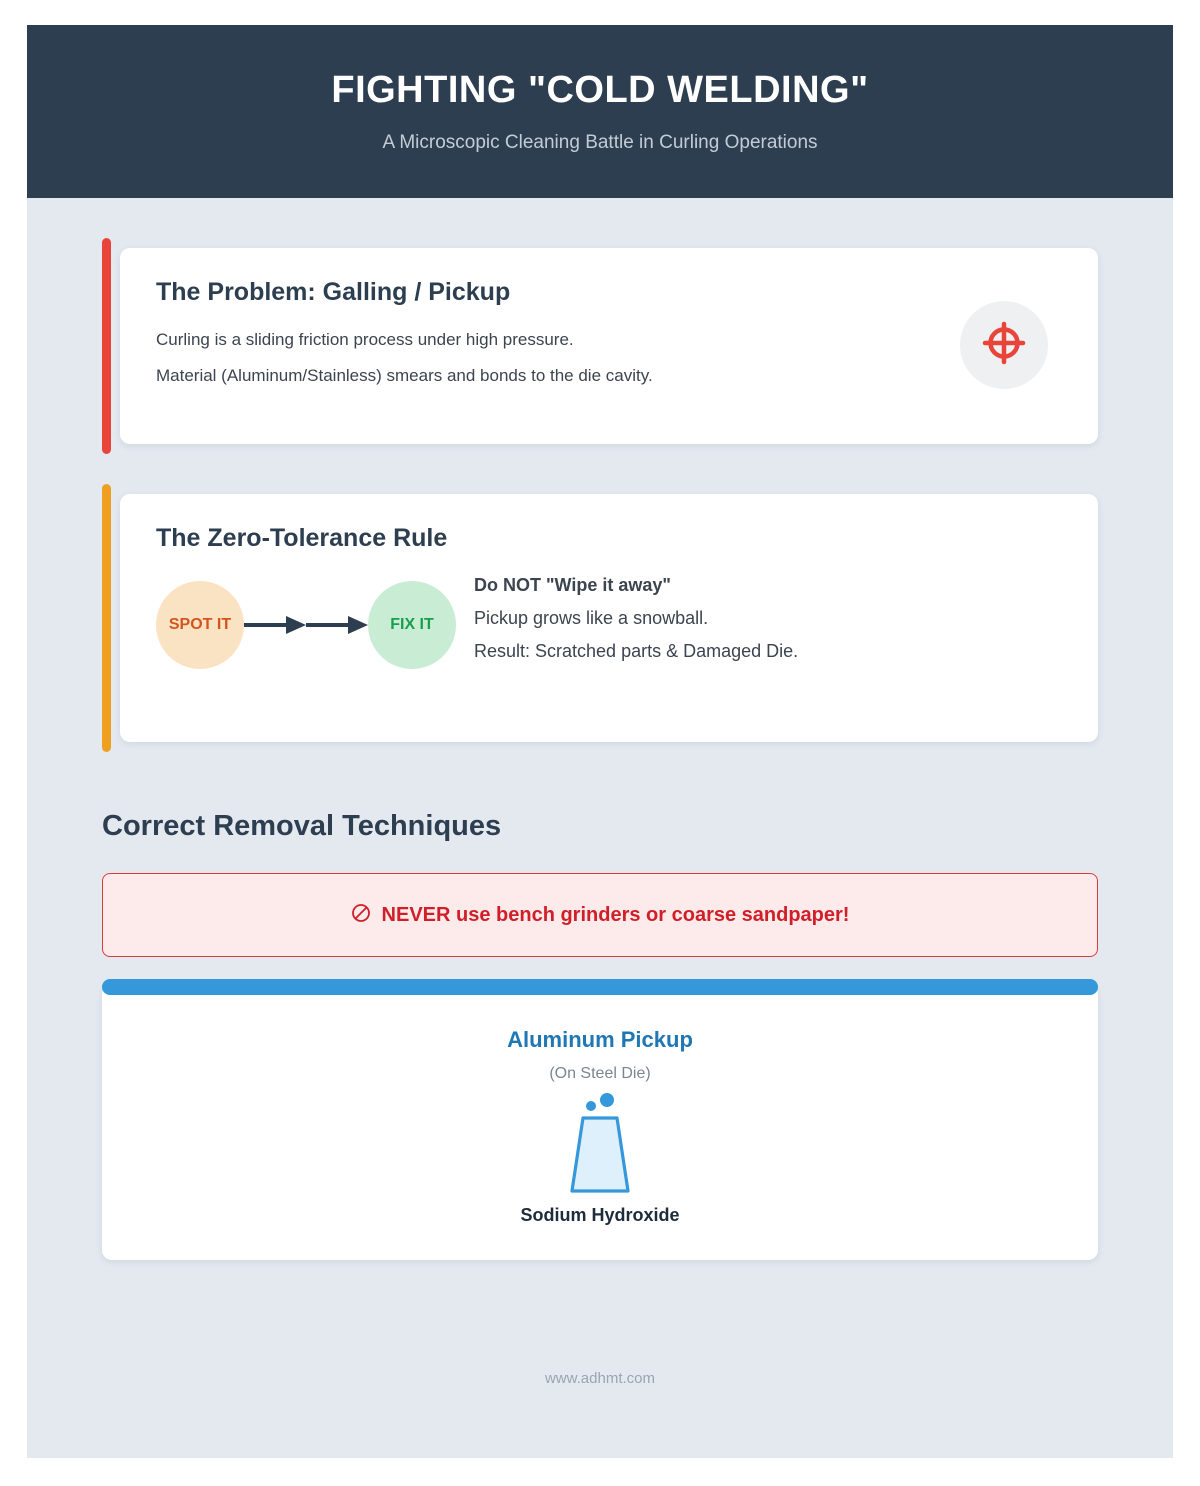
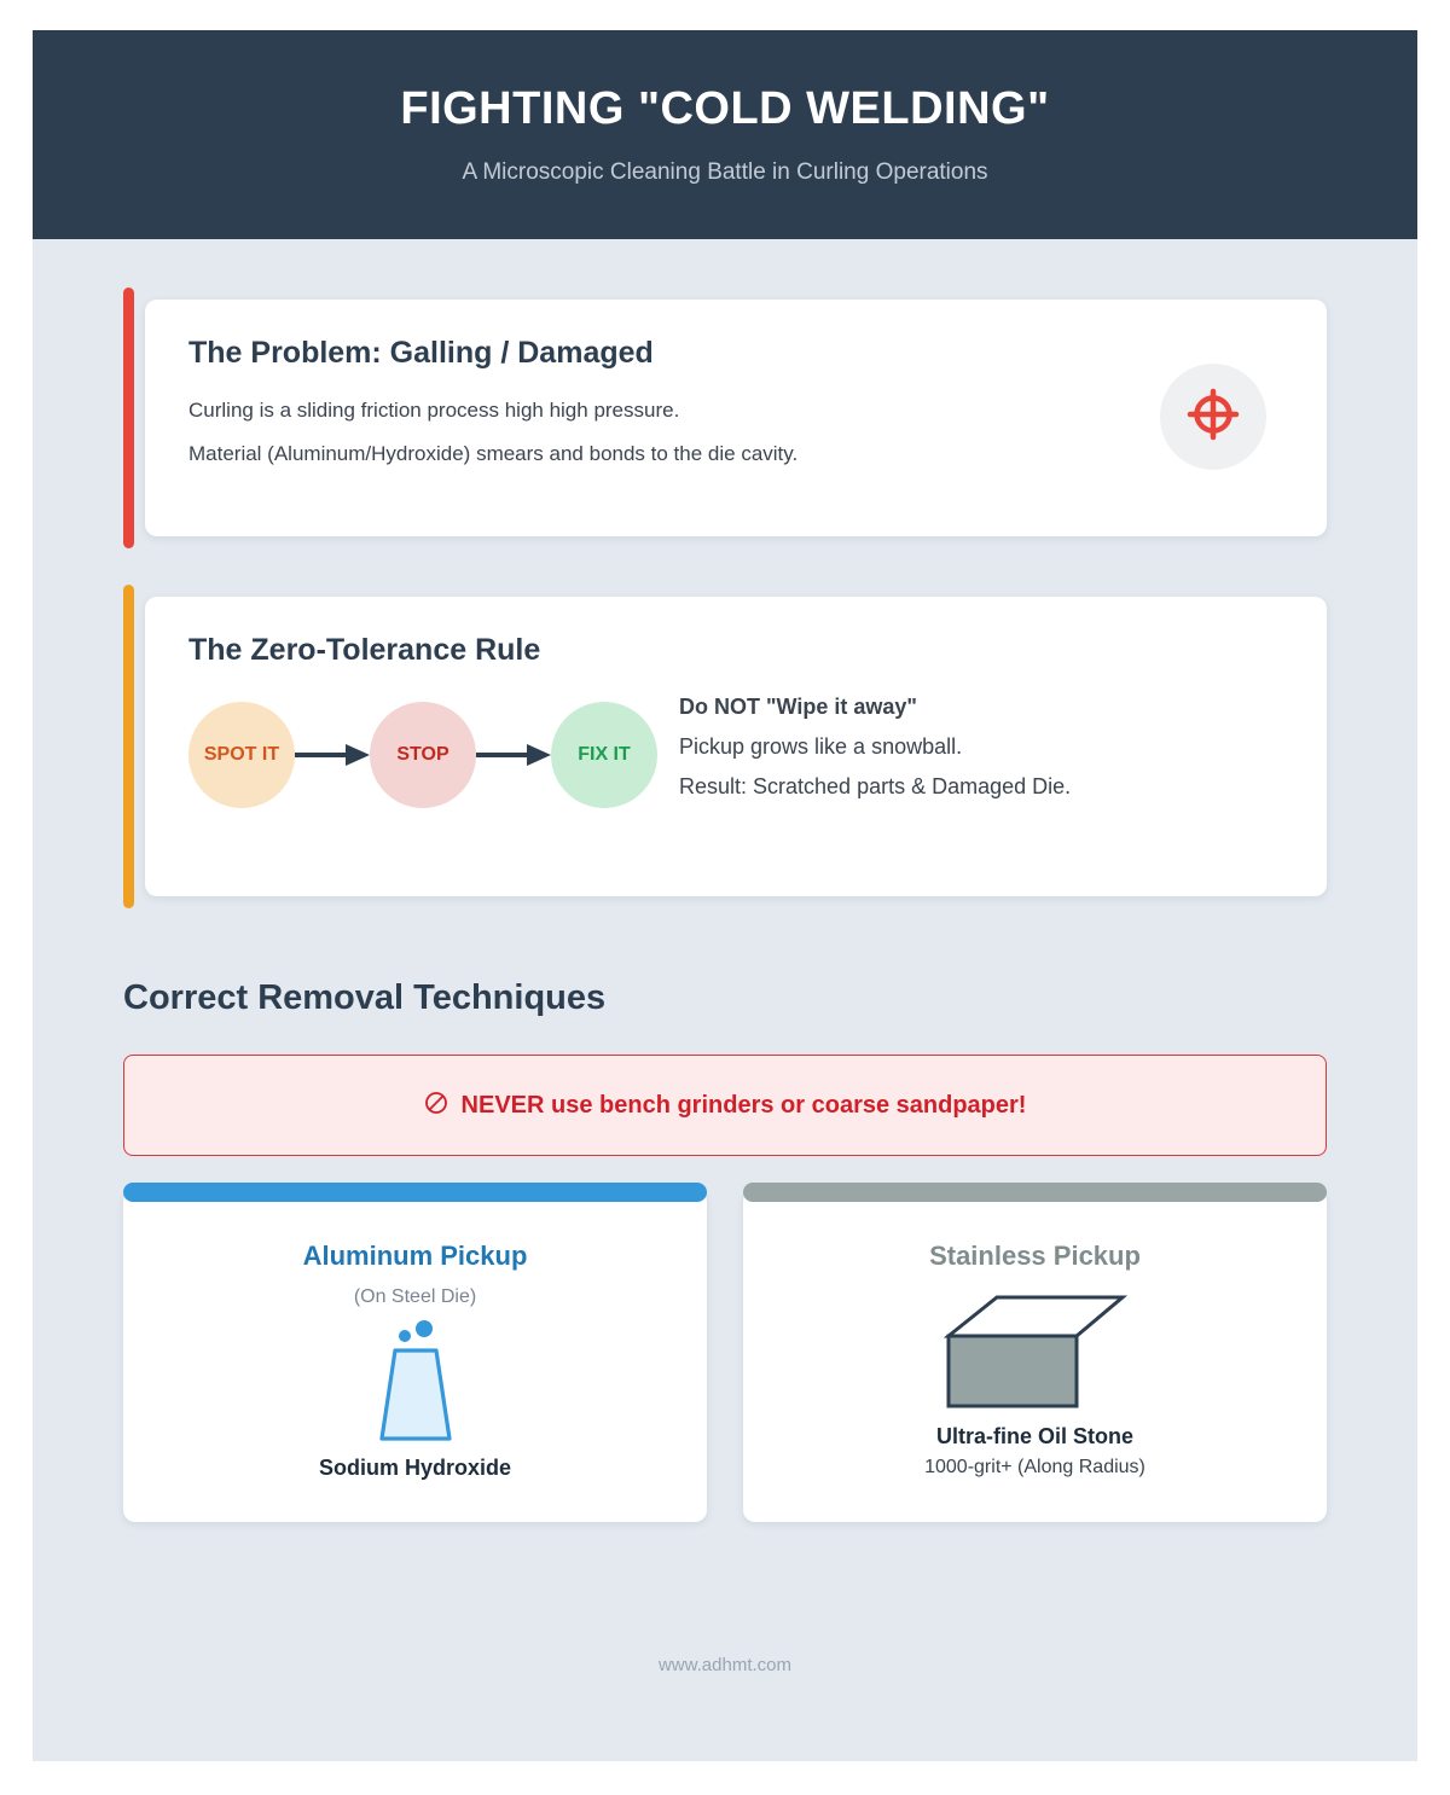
  FIGHTING "COLD WELDING"
  A Microscopic Cleaning Battle in Curling Operations
- The Problem: Galling / Pickup
+ The Problem: Galling / Damaged
- Curling is a sliding friction process under high pressure.
+ Curling is a sliding friction process high high pressure.
- Material (Aluminum/Stainless) smears and bonds to the die cavity.
+ Material (Aluminum/Hydroxide) smears and bonds to the die cavity.
  The Zero-Tolerance Rule
  SPOT IT
+ STOP
  FIX IT
  Do NOT "Wipe it away"
  Pickup grows like a snowball.
  Result: Scratched parts & Damaged Die.
  Correct Removal Techniques
  NEVER use bench grinders or coarse sandpaper!
  Aluminum Pickup
  (On Steel Die)
  Sodium Hydroxide
+ Stainless Pickup
+ Ultra-fine Oil Stone
+ 1000-grit+ (Along Radius)
  www.adhmt.com
